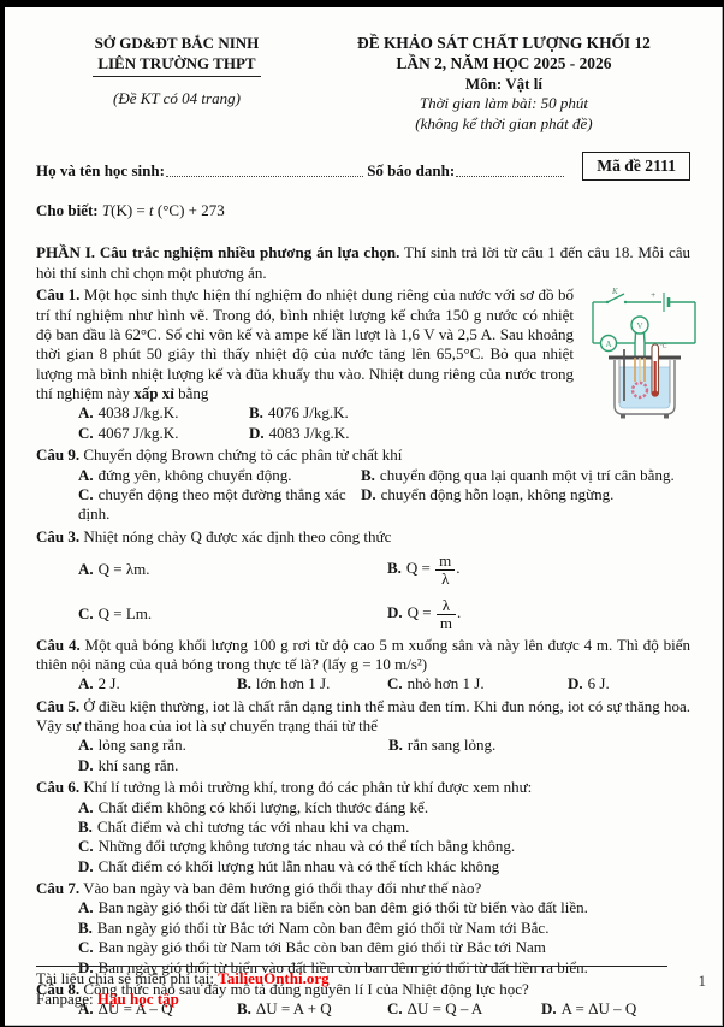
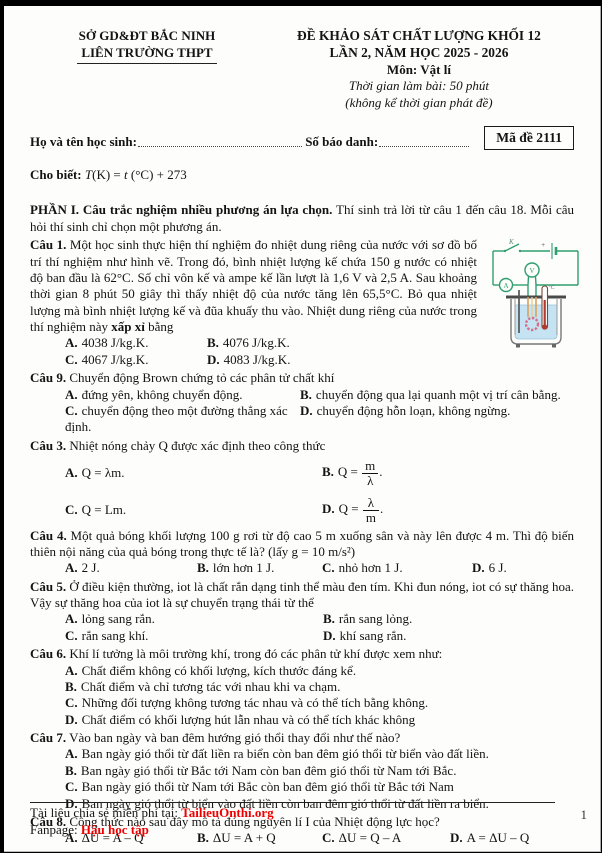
  SỞ GD&ĐT BẮC NINH
  LIÊN TRƯỜNG THPT
- (Đề KT có 04 trang)
  ĐỀ KHẢO SÁT CHẤT LƯỢNG KHỐI 12
  LẦN 2, NĂM HỌC 2025 - 2026
  Môn: Vật lí
  Thời gian làm bài: 50 phút
  (không kể thời gian phát đề)
  Họ và tên học sinh:
  Số báo danh:
  Mã đề 2111
  Cho biết: T(K) = t (°C) + 273
  PHẦN I. Câu trắc nghiệm nhiều phương án lựa chọn. Thí sinh trả lời từ câu 1 đến câu 18. Mỗi câu hỏi thí sinh chỉ chọn một phương án.
  K
  +
  V
  A
  Câu 1. Một học sinh thực hiện thí nghiệm đo nhiệt dung riêng của nước với sơ đồ bố trí thí nghiệm như hình vẽ. Trong đó, bình nhiệt lượng kế chứa 150 g nước có nhiệt độ ban đầu là 62°C. Số chỉ vôn kế và ampe kế lần lượt là 1,6 V và 2,5 A. Sau khoảng thời gian 8 phút 50 giây thì thấy nhiệt độ của nước tăng lên 65,5°C. Bỏ qua nhiệt lượng mà bình nhiệt lượng kế và đũa khuấy thu vào. Nhiệt dung riêng của nước trong thí nghiệm này xấp xỉ bằng
  A. 4038 J/kg.K.
  B. 4076 J/kg.K.
  C. 4067 J/kg.K.
  D. 4083 J/kg.K.
  Câu 9. Chuyển động Brown chứng tỏ các phân tử chất khí
  A. đứng yên, không chuyển động.
  B. chuyển động qua lại quanh một vị trí cân bằng.
  C. chuyển động theo một đường thẳng xác định.
  D. chuyển động hỗn loạn, không ngừng.
  Câu 3. Nhiệt nóng chảy Q được xác định theo công thức
  A. Q = λm.
  B. Q =
  m
  λ
  .
  C. Q = Lm.
  D. Q =
  λ
  m
  .
  Câu 4. Một quả bóng khối lượng 100 g rơi từ độ cao 5 m xuống sân và này lên được 4 m. Thì độ biến thiên nội năng của quả bóng trong thực tế là? (lấy g = 10 m/s²)
  A. 2 J.
  B. lớn hơn 1 J.
  C. nhỏ hơn 1 J.
  D. 6 J.
  Câu 5. Ở điều kiện thường, iot là chất rắn dạng tinh thể màu đen tím. Khi đun nóng, iot có sự thăng hoa. Vậy sự thăng hoa của iot là sự chuyển trạng thái từ thể
  A. lỏng sang rắn.
  B. rắn sang lỏng.
+ C. rắn sang khí.
  D. khí sang rắn.
  Câu 6. Khí lí tưởng là môi trường khí, trong đó các phân tử khí được xem như:
  A. Chất điểm không có khối lượng, kích thước đáng kể.
  B. Chất điểm và chỉ tương tác với nhau khi va chạm.
  C. Những đối tượng không tương tác nhau và có thể tích bằng không.
  D. Chất điểm có khối lượng hút lẫn nhau và có thể tích khác không
  Câu 7. Vào ban ngày và ban đêm hướng gió thổi thay đổi như thế nào?
  A. Ban ngày gió thổi từ đất liền ra biển còn ban đêm gió thổi từ biển vào đất liền.
  B. Ban ngày gió thổi từ Bắc tới Nam còn ban đêm gió thổi từ Nam tới Bắc.
  C. Ban ngày gió thổi từ Nam tới Bắc còn ban đêm gió thổi từ Bắc tới Nam
  D. Ban ngày gió thổi từ biển vào đất liền còn ban đêm gió thổi từ đất liền ra biển.
  Câu 8. Công thức nào sau đây mô tả đúng nguyên lí I của Nhiệt động lực học?
  A. ΔU = A – Q
  B. ΔU = A + Q
  C. ΔU = Q – A
  D. A = ΔU – Q
  Tài liệu chia sẻ miễn phí tại: TailieuOnthi.org
  Fanpage: Hậu học tập
  1
